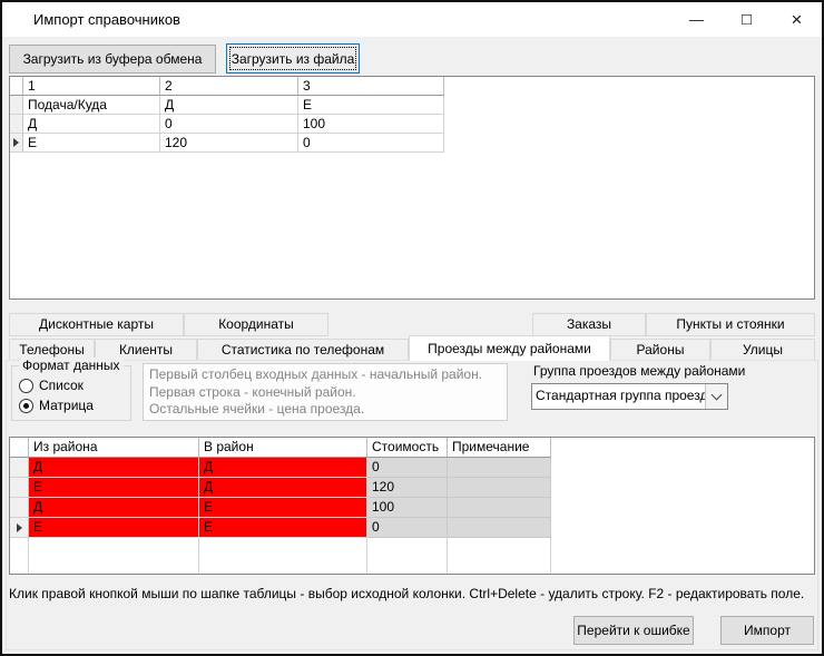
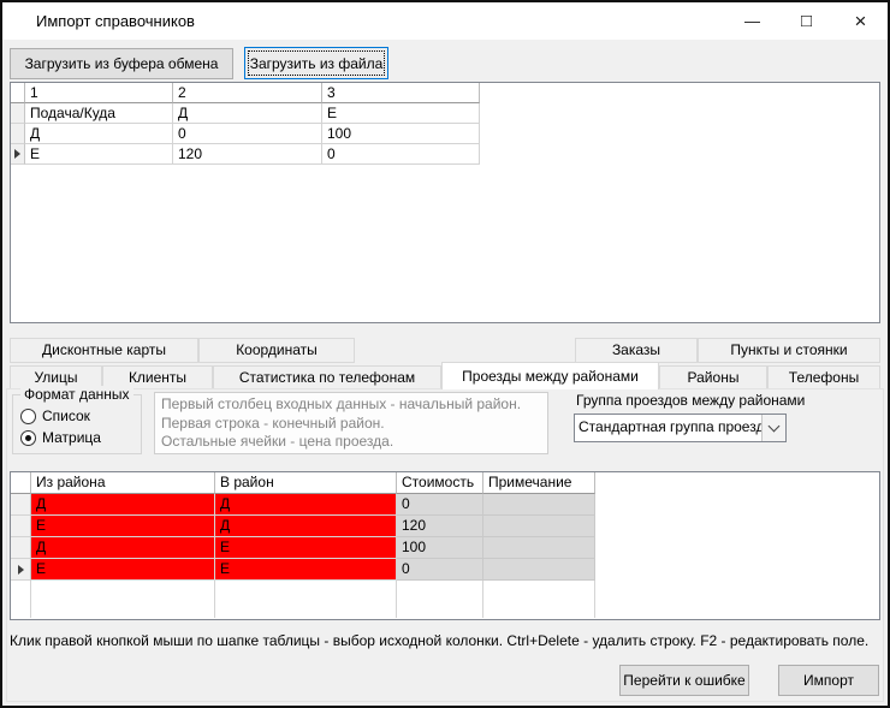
  Импорт справочников
  —
  □
  ×
  Загрузить из буфера обмена
  Загрузить из файла
  1
  2
  3
  Подача/Куда
  Д
  Е
  Д
  0
  100
  Е
  120
  0
  Дисконтные карты
  Координаты
  Заказы
  Пункты и стоянки
- Телефоны
+ Улицы
  Клиенты
  Статистика по телефонам
  Проезды между районами
  Районы
- Улицы
+ Телефоны
  Формат данных
  Список
  Матрица
  Первый столбец входных данных - начальный район.
  Первая строка - конечный район.
  Остальные ячейки - цена проезда.
  Группа проездов между районами
  Стандартная группа проезд
  Из района
  В район
  Стоимость
  Примечание
  Д
  Д
  0
  Е
  Д
  120
  Д
  Е
  100
  Е
  Е
  0
  Клик правой кнопкой мыши по шапке таблицы - выбор исходной колонки. Ctrl+Delete - удалить строку. F2 - редактировать поле.
  Перейти к ошибке
  Импорт
